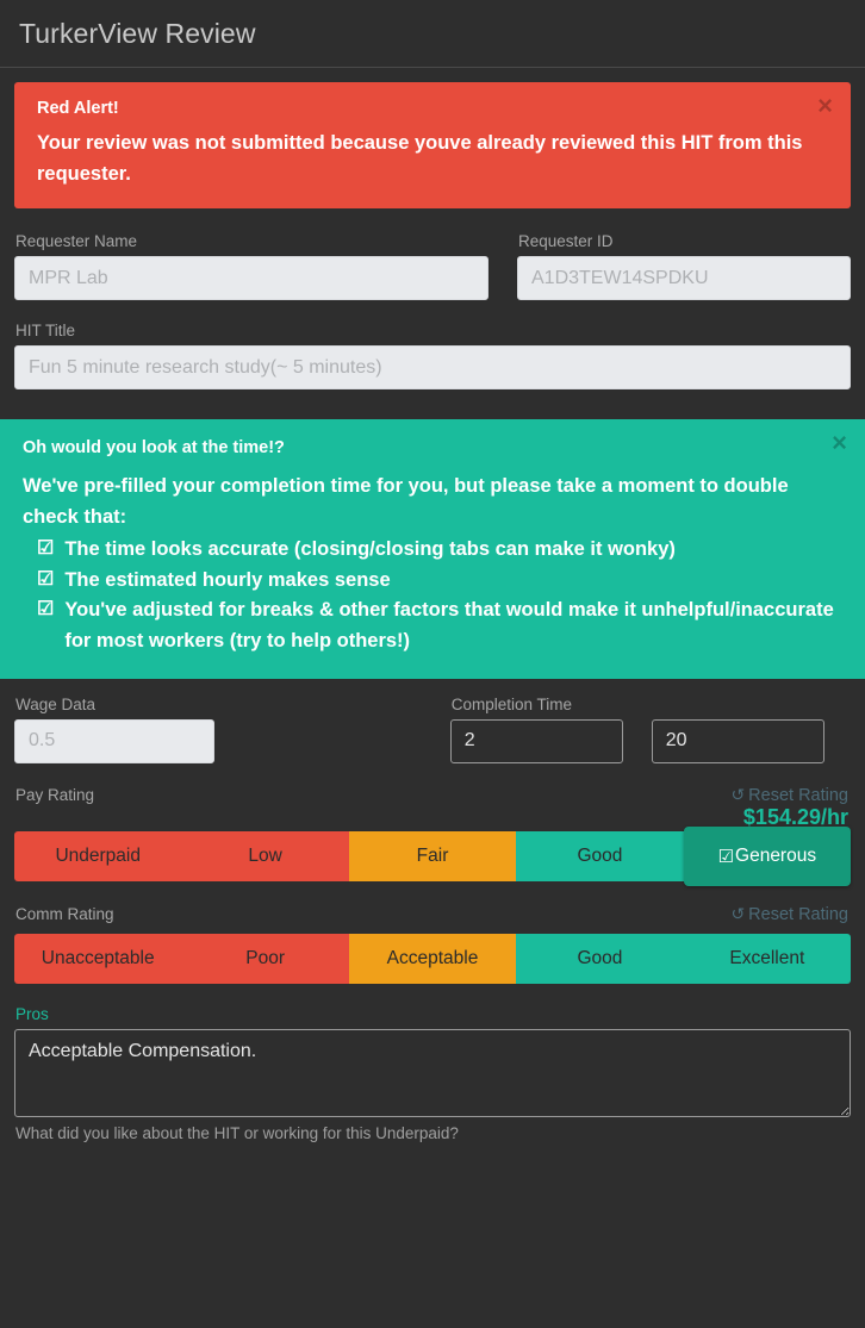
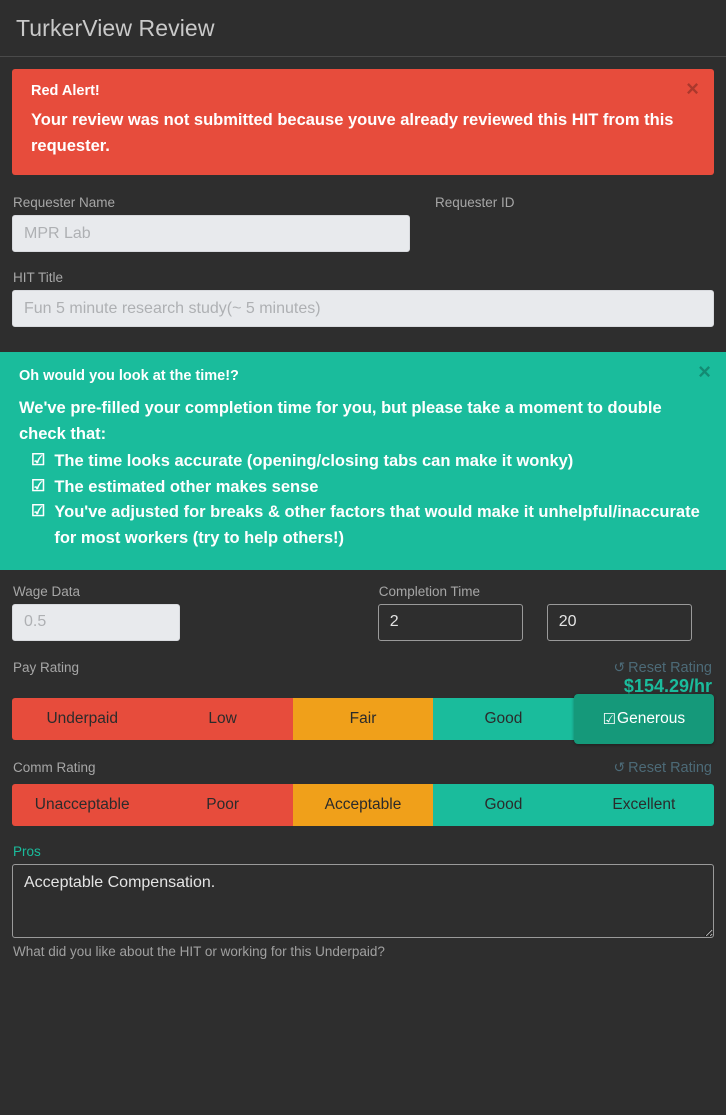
  TurkerView Review
  Red Alert!
  Your review was not submitted because youve already reviewed this HIT from this requester.
  ×
  Requester Name
  MPR Lab
  Requester ID
- A1D3TEW14SPDKU
  HIT Title
  Fun 5 minute research study(~ 5 minutes)
  Oh would you look at the time!?
  We've pre-filled your completion time for you, but please take a moment to double check that:
  ☑
- The time looks accurate (closing/closing tabs can make it wonky)
+ The time looks accurate (opening/closing tabs can make it wonky)
  ☑
- The estimated hourly makes sense
+ The estimated other makes sense
  ☑
  You've adjusted for breaks & other factors that would make it unhelpful/inaccurate for most workers (try to help others!)
  ×
  Wage Data
  0.5
  Completion Time
  2
  20
  Pay Rating
  ↺ Reset Rating
  $154.29/hr
  Underpaid
  Low
  Fair
  Good
  ☑
  Generous
  Comm Rating
  ↺ Reset Rating
  Unacceptable
  Poor
  Acceptable
  Good
  Excellent
  Pros
  Acceptable Compensation.
  What did you like about the HIT or working for this Underpaid?
